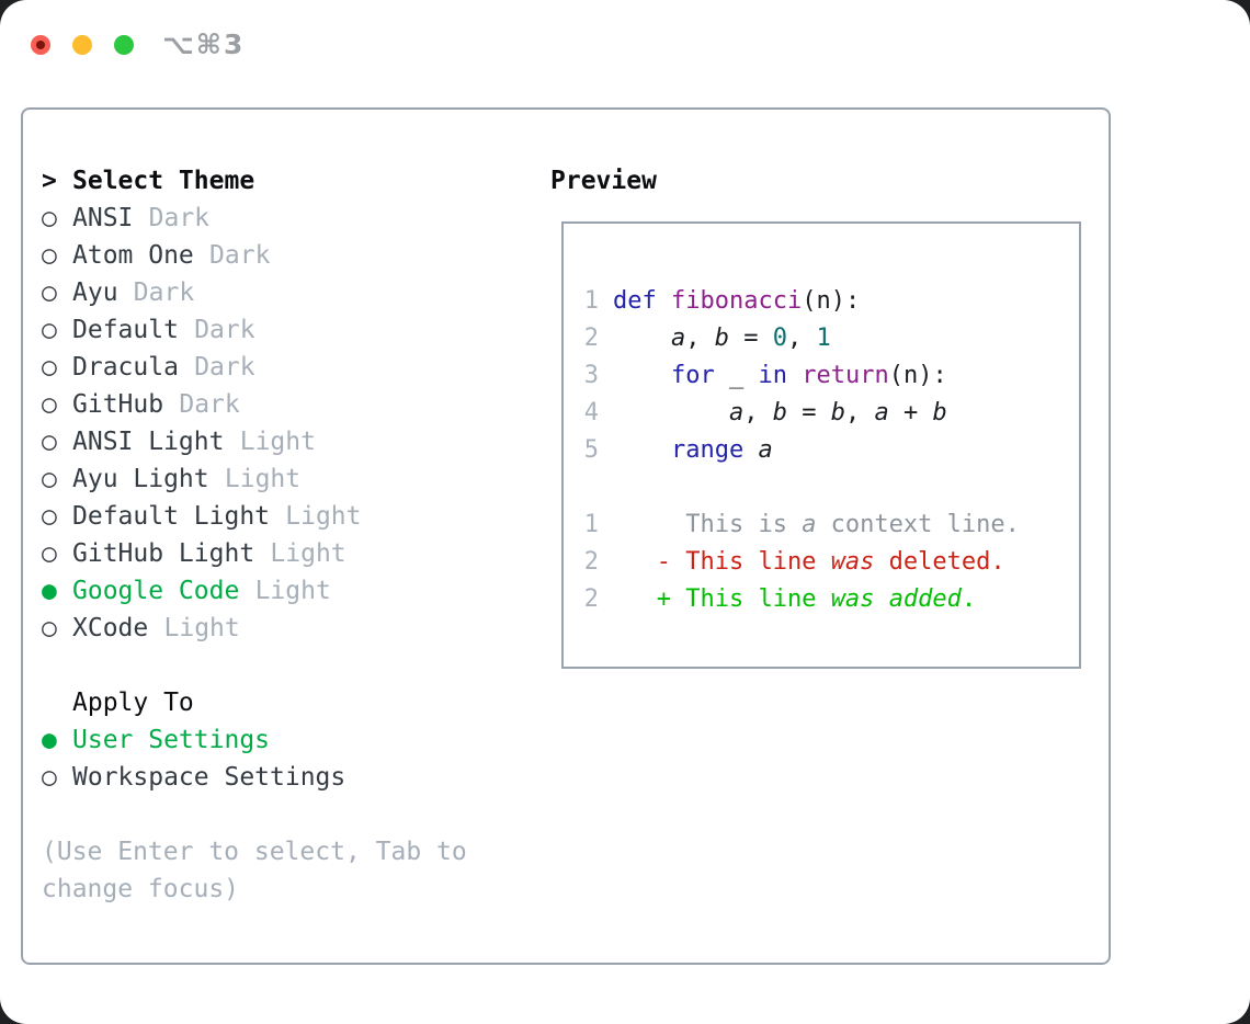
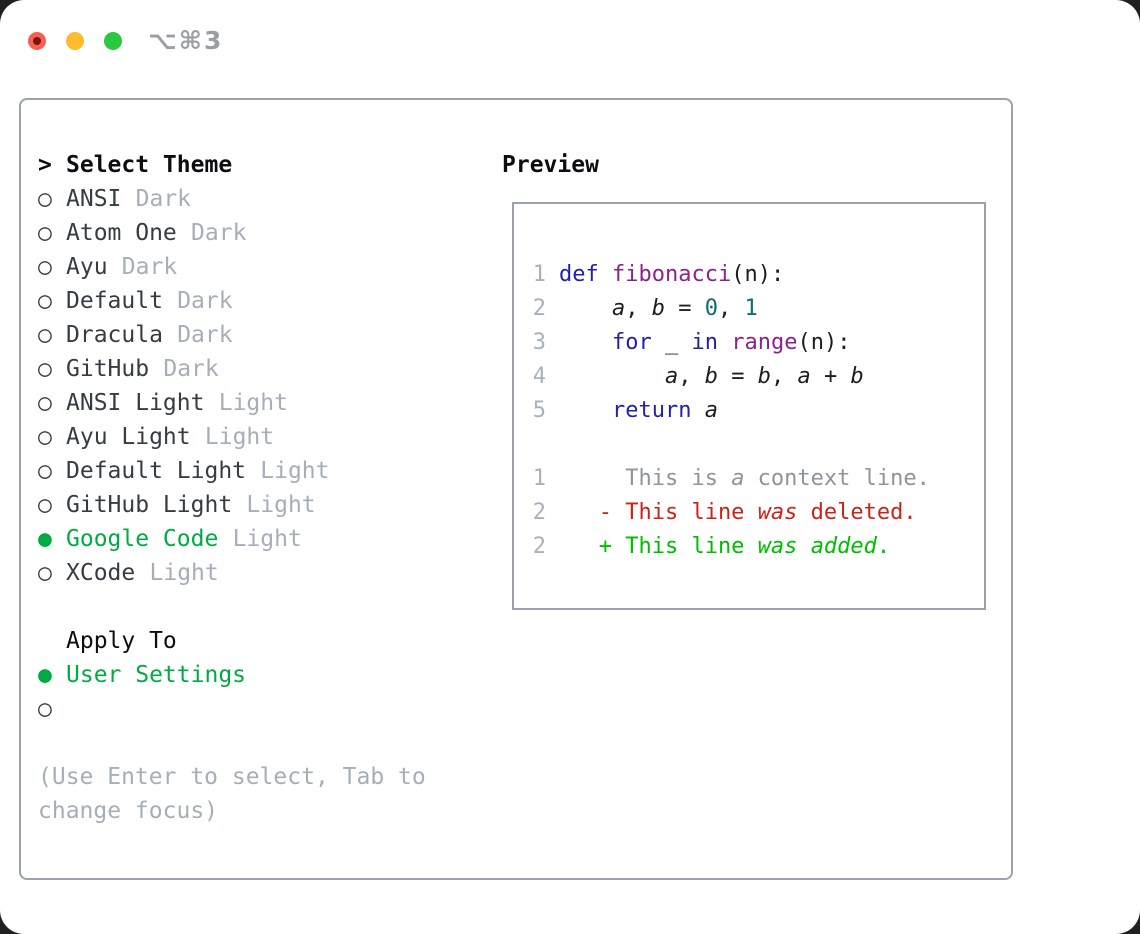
  ⌥⌘3
  >
  Select Theme
  ○
  ANSI
  Dark
  ○
  Atom One
  Dark
  ○
  Ayu
  Dark
  ○
  Default
  Dark
  ○
  Dracula
  Dark
  ○
  GitHub
  Dark
  ○
  ANSI Light
  Light
  ○
  Ayu Light
  Light
  ○
  Default Light
  Light
  ○
  GitHub Light
  Light
  ●
  Google Code
  Light
  ○
  XCode
  Light
  Apply To
  ●
  User Settings
  ○
- Workspace Settings
  (Use Enter to select, Tab to change focus)
  Preview
  1
  def fibonacci(n):
  2
  a, b = 0, 1
  3
- for _ in return(n):
+ for _ in range(n):
  4
  a, b = b, a + b
  5
- range a
+ return a
  1
  This is a context line.
  2
  - This line was deleted.
  2
  + This line was added.
